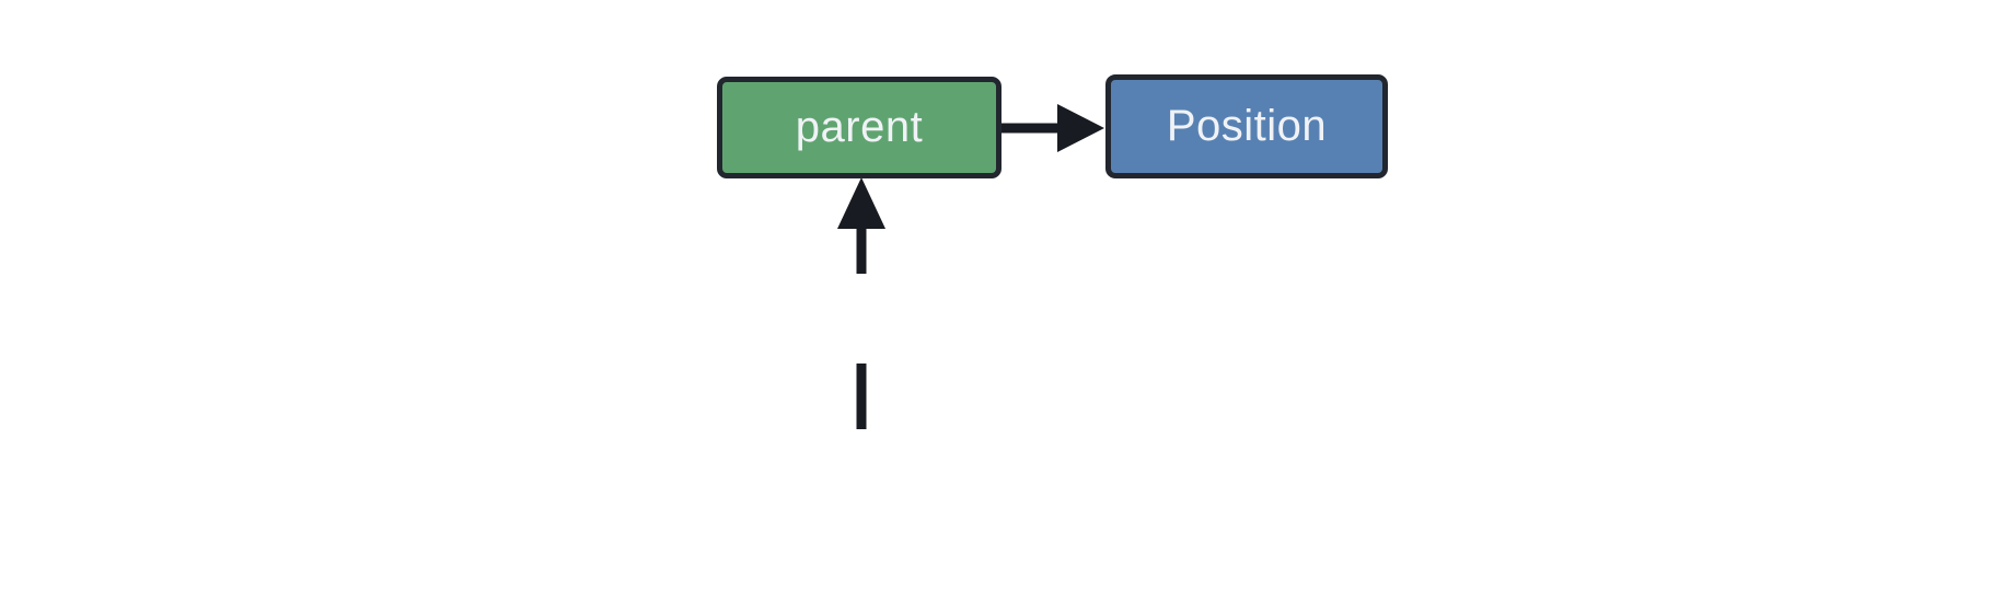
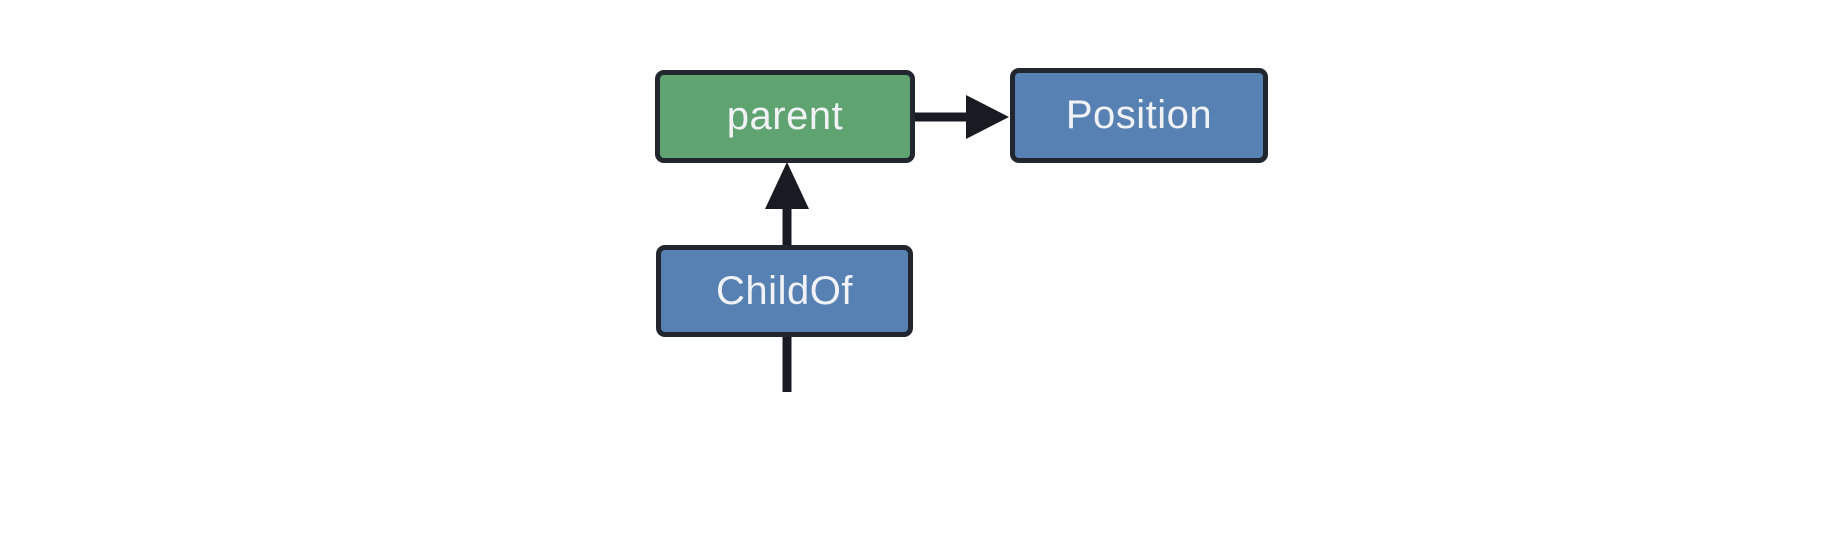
  parent
  Position
+ ChildOf
